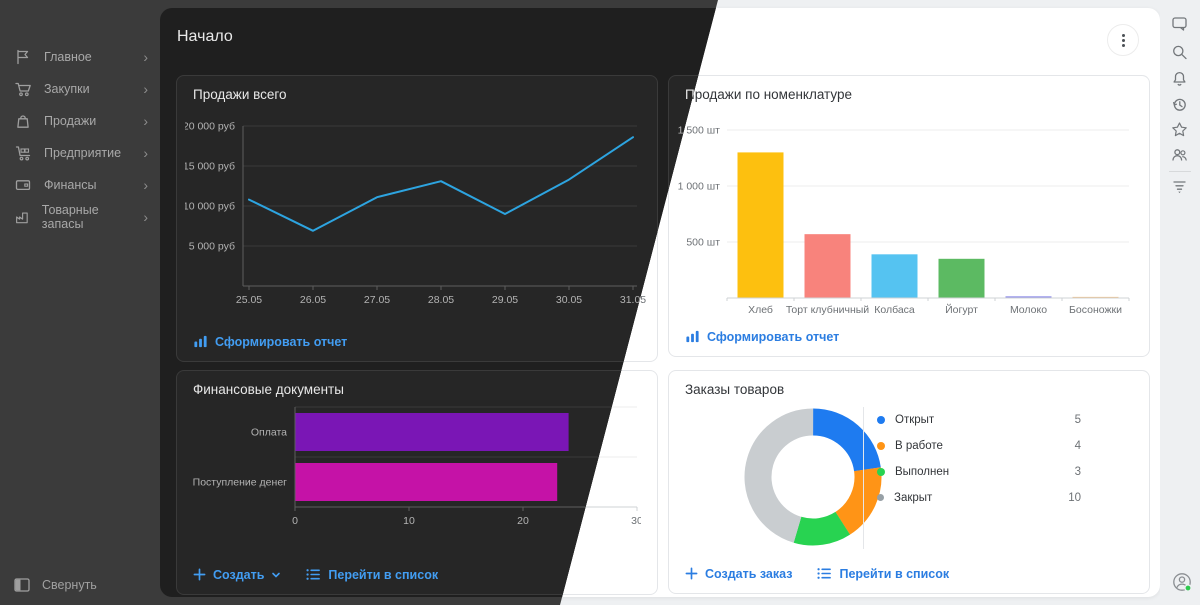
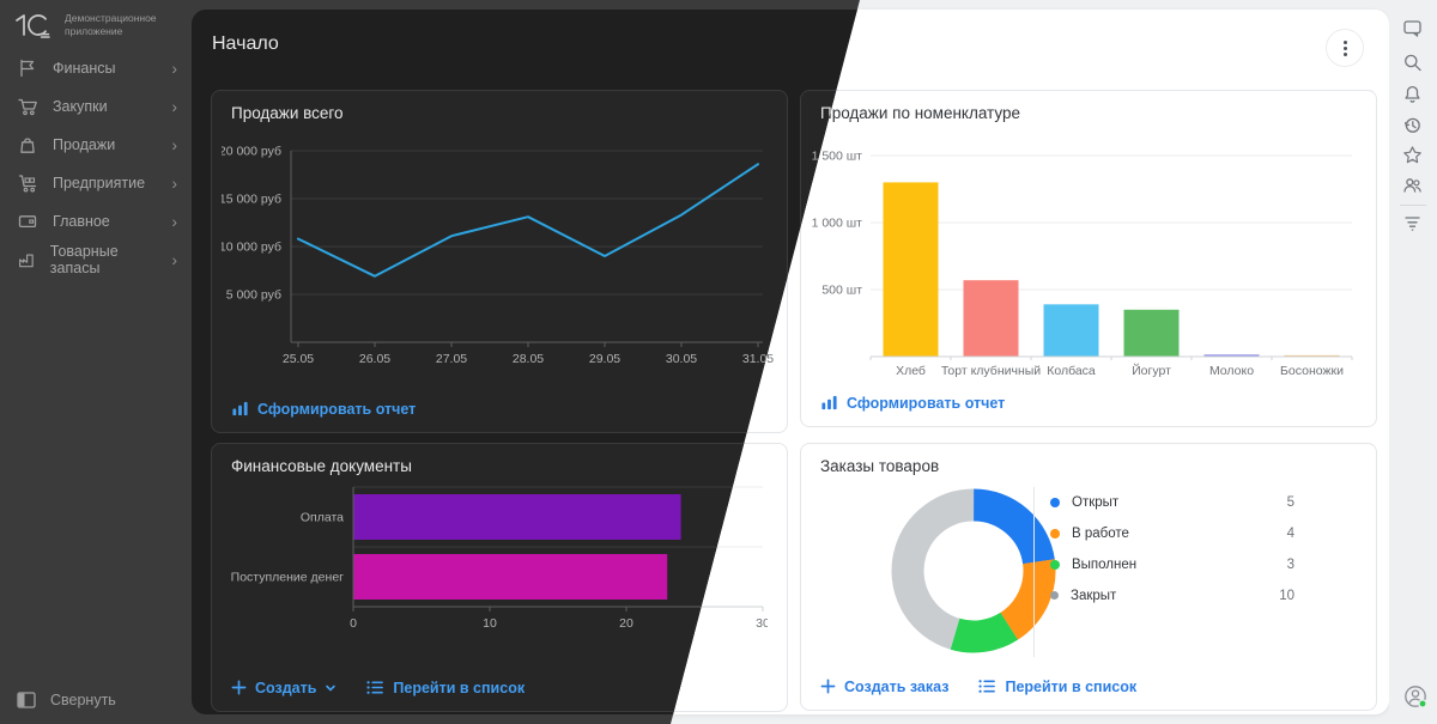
  родажи по номенклатуре
  500 шт
  1 000 шт
  500 шт
  Хлеб
  Торт клубничный
  Колбаса
  Йогурт
  Молоко
  Босоножки
  Сформировать отчет
  30
  Заказы товаров
  Открыт
  5
  В работе
  4
  Выполнен
  3
  Закрыт
  10
  Создать заказ
  Перейти в список
+ Демонстрационное
+ приложение
- Главное
+ Финансы
  ›
  Закупки
  ›
  Продажи
  ›
  Предприятие
  ›
- Финансы
+ Главное
  ›
  Товарные запасы
  ›
  Свернуть
  Начало
  Продажи всего
  5 000 руб
  10 000 руб
  15 000 руб
  20 000 руб
  25.05
  26.05
  27.05
  28.05
  29.05
  30.05
  31.0
  Сформировать отчет
  Финансовые документы
  Оплата
  Поступление денег
  0
  10
  20
  Создать
  Перейти в список
